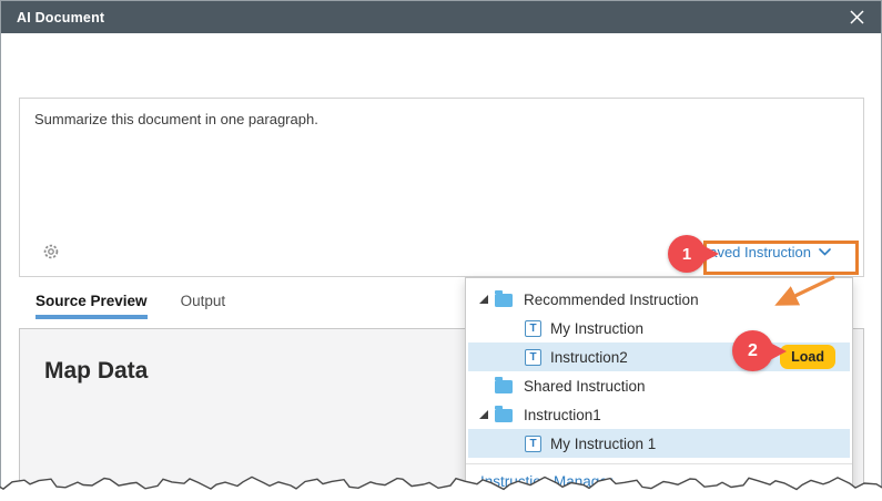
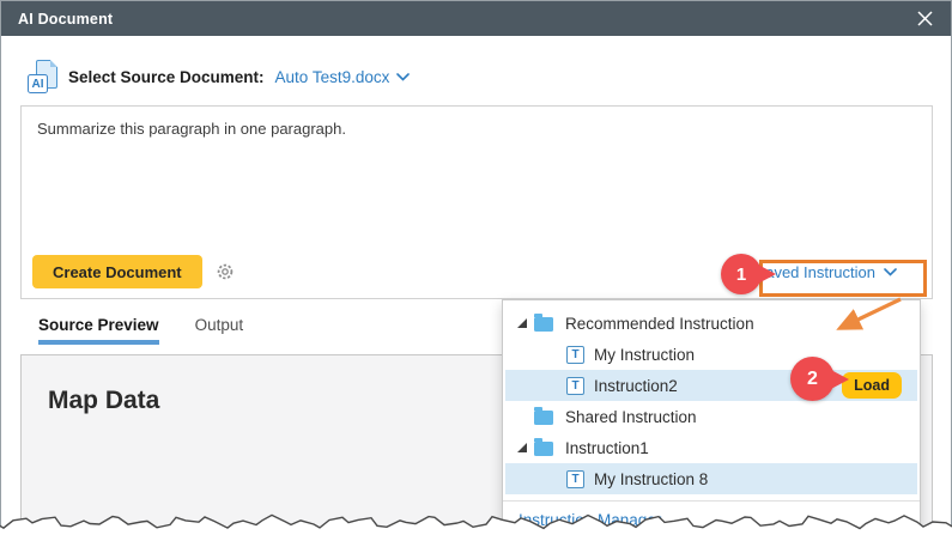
  AI Document
+ AI
+ Select Source Document:
+ Auto Test9.docx
- Summarize this document in one paragraph.
+ Summarize this paragraph in one paragraph.
+ Create Document
  ved Instruction
  Source Preview
  Output
  Map Data
  Recommended Instruction
  T
  My Instruction
  T
  Instruction2
  Load
  Shared Instruction
  Instruction1
  T
- My Instruction 1
+ My Instruction 8
  1
  2
